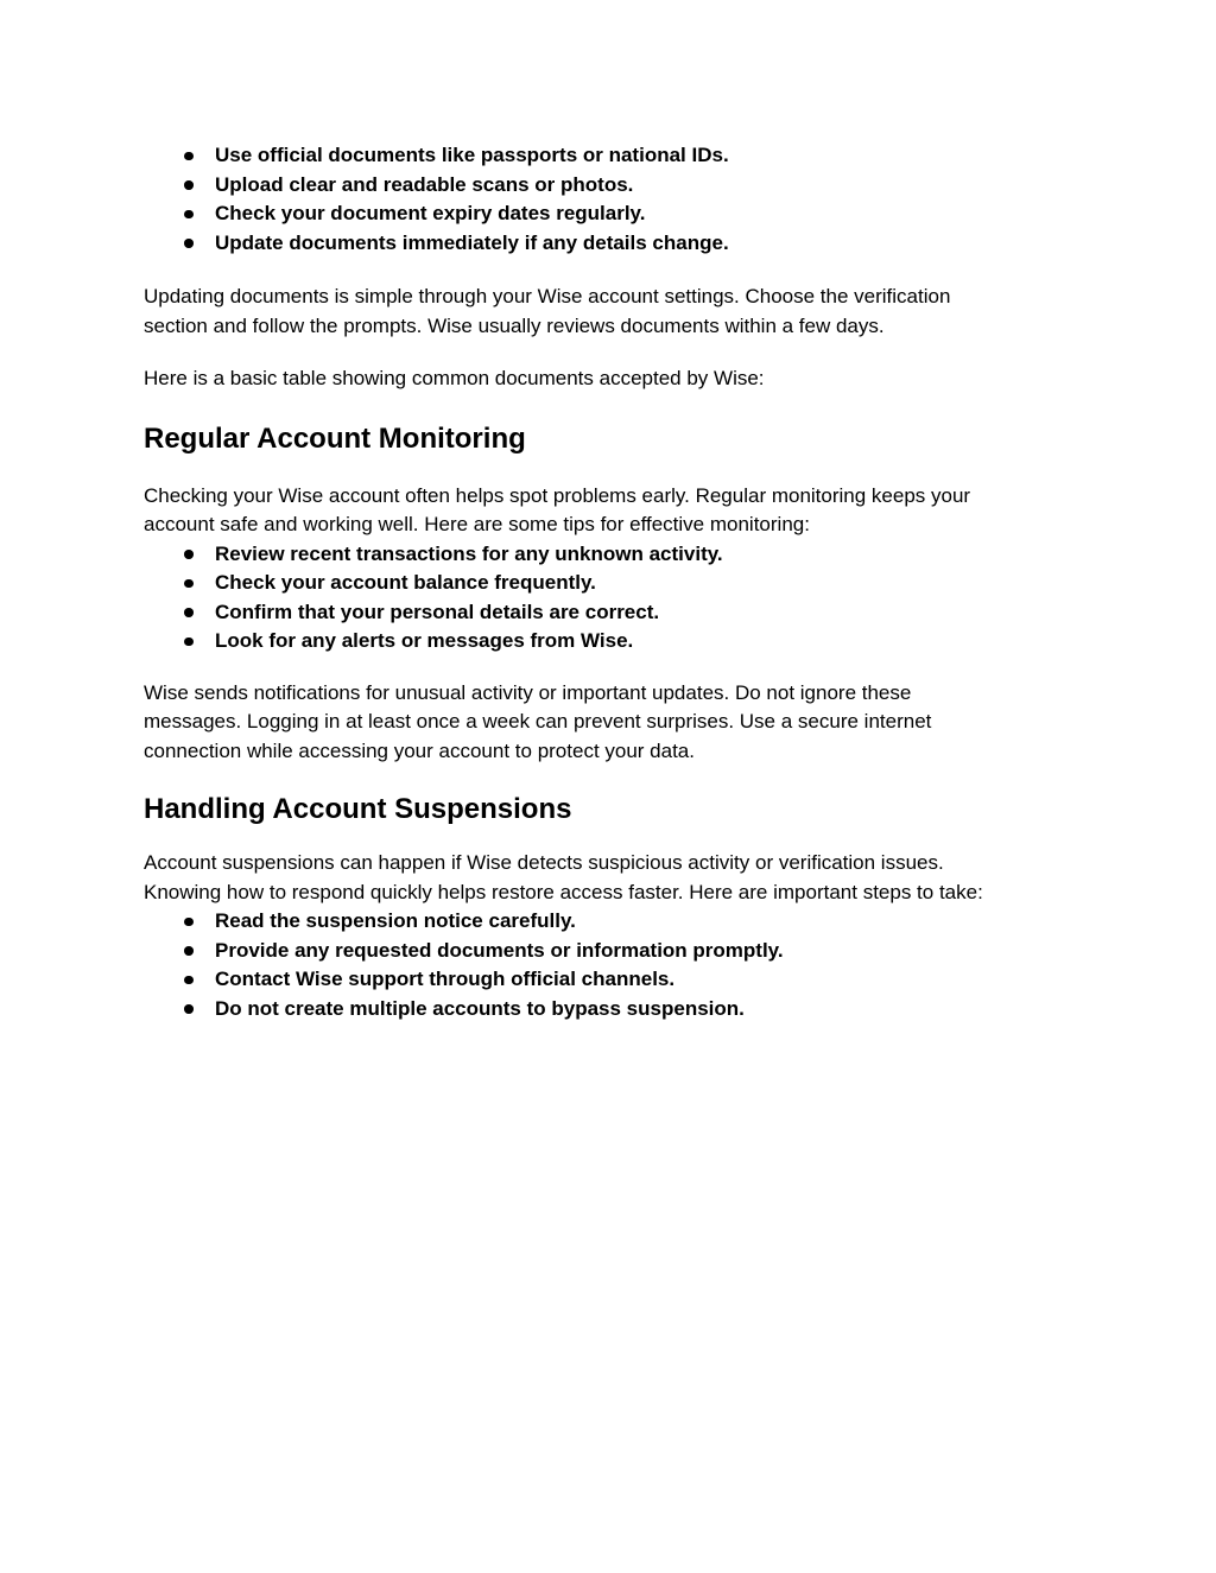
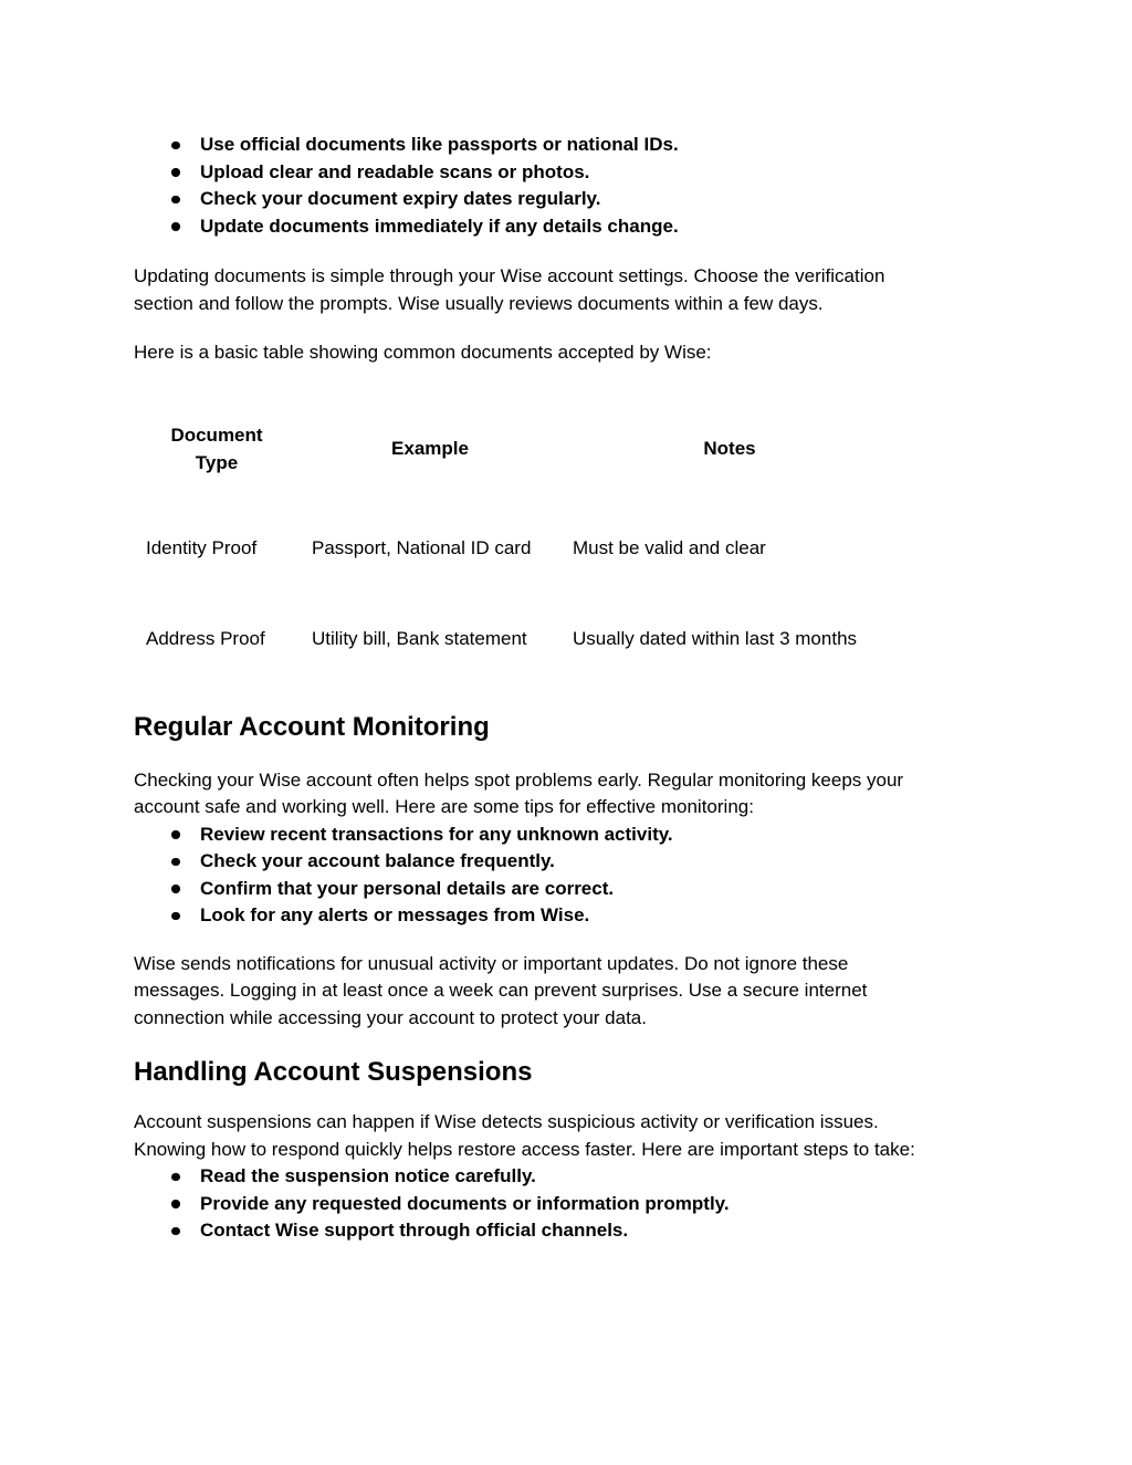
  Use official documents like passports or national IDs.
  Upload clear and readable scans or photos.
  Check your document expiry dates regularly.
  Update documents immediately if any details change.
  Updating documents is simple through your Wise account settings. Choose the verification
  section and follow the prompts. Wise usually reviews documents within a few days.
  Here is a basic table showing common documents accepted by Wise:
+ Document Type	Example	Notes
+ Identity Proof	Passport, National ID card	Must be valid and clear
+ Address Proof	Utility bill, Bank statement	Usually dated within last 3 months
  Regular Account Monitoring
  Checking your Wise account often helps spot problems early. Regular monitoring keeps your
  account safe and working well. Here are some tips for effective monitoring:
  Review recent transactions for any unknown activity.
  Check your account balance frequently.
  Confirm that your personal details are correct.
  Look for any alerts or messages from Wise.
  Wise sends notifications for unusual activity or important updates. Do not ignore these
  messages. Logging in at least once a week can prevent surprises. Use a secure internet
  connection while accessing your account to protect your data.
  Handling Account Suspensions
  Account suspensions can happen if Wise detects suspicious activity or verification issues.
  Knowing how to respond quickly helps restore access faster. Here are important steps to take:
  Read the suspension notice carefully.
  Provide any requested documents or information promptly.
  Contact Wise support through official channels.
- Do not create multiple accounts to bypass suspension.
